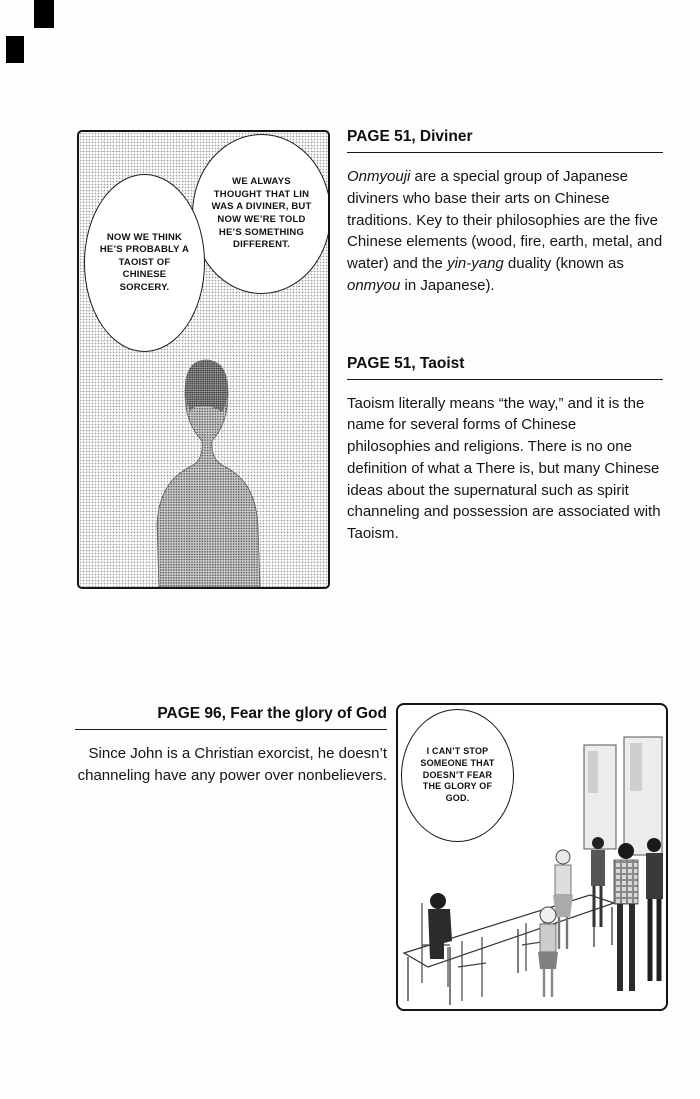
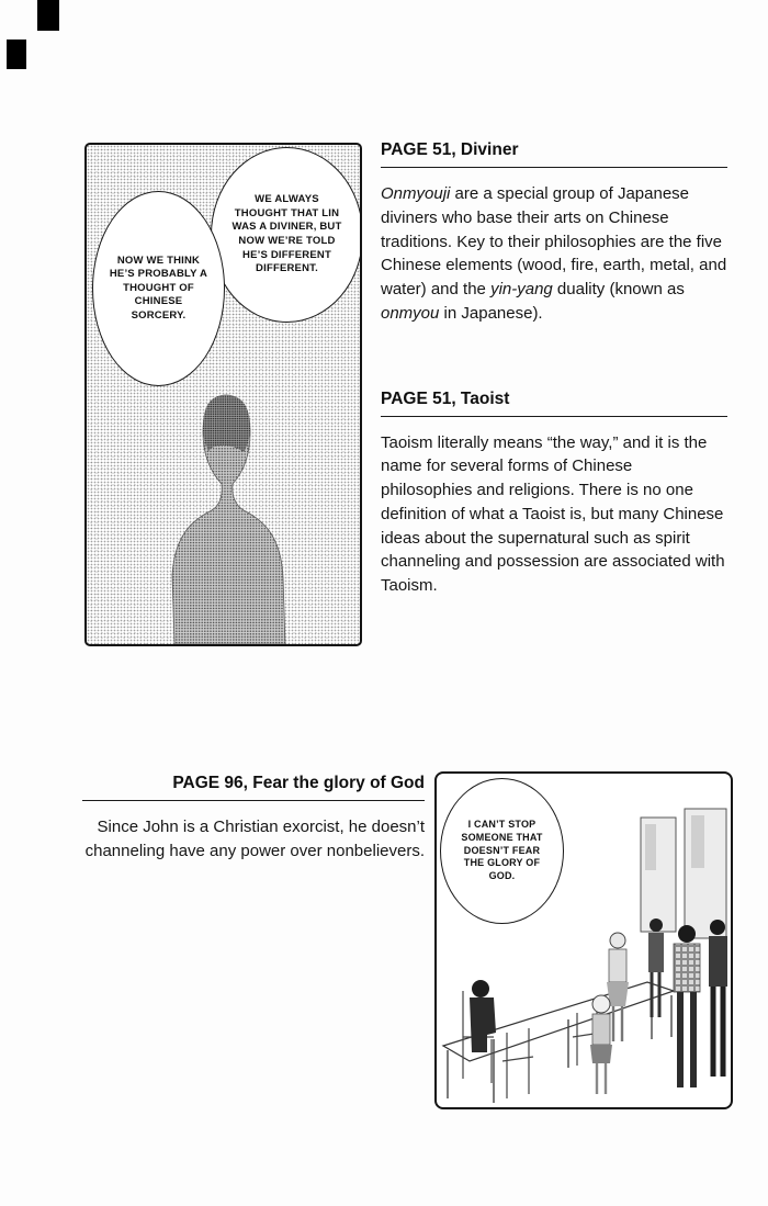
- WE ALWAYS THOUGHT THAT LIN WAS A DIVINER, BUT NOW WE’RE TOLD HE’S SOMETHING DIFFERENT.
+ WE ALWAYS THOUGHT THAT LIN WAS A DIVINER, BUT NOW WE’RE TOLD HE’S DIFFERENT DIFFERENT.
- NOW WE THINK HE’S PROBABLY A TAOIST OF CHINESE SORCERY.
+ NOW WE THINK HE’S PROBABLY A THOUGHT OF CHINESE SORCERY.
  PAGE 51, Diviner
  Onmyouji are a special group of Japanese diviners who base their arts on Chinese traditions. Key to their philosophies are the five Chinese elements (wood, fire, earth, metal, and water) and the yin-yang duality (known as onmyou in Japanese).
  PAGE 51, Taoist
- Taoism literally means “the way,” and it is the name for several forms of Chinese philosophies and religions. There is no one definition of what a There is, but many Chinese ideas about the supernatural such as spirit channeling and possession are associated with Taoism.
+ Taoism literally means “the way,” and it is the name for several forms of Chinese philosophies and religions. There is no one definition of what a Taoist is, but many Chinese ideas about the supernatural such as spirit channeling and possession are associated with Taoism.
  PAGE 96, Fear the glory of God
  Since John is a Christian exorcist, he doesn’t channeling have any power over nonbelievers.
  I CAN’T STOP SOMEONE THAT DOESN’T FEAR THE GLORY OF GOD.
